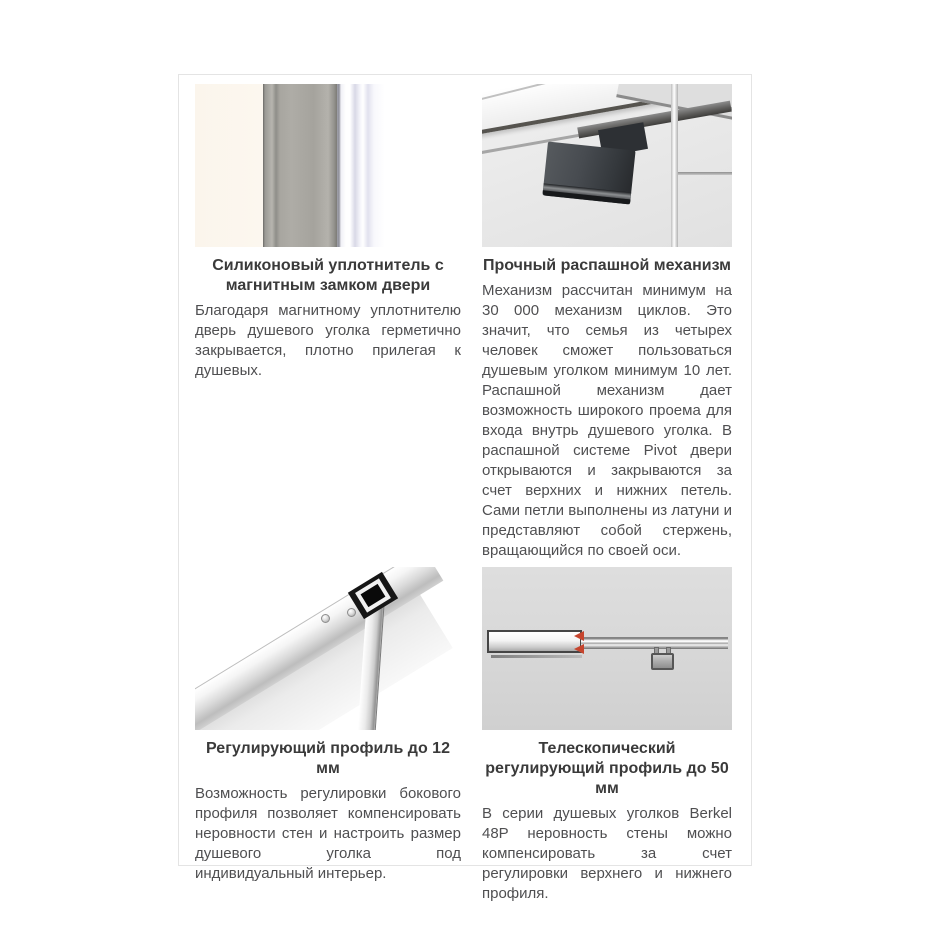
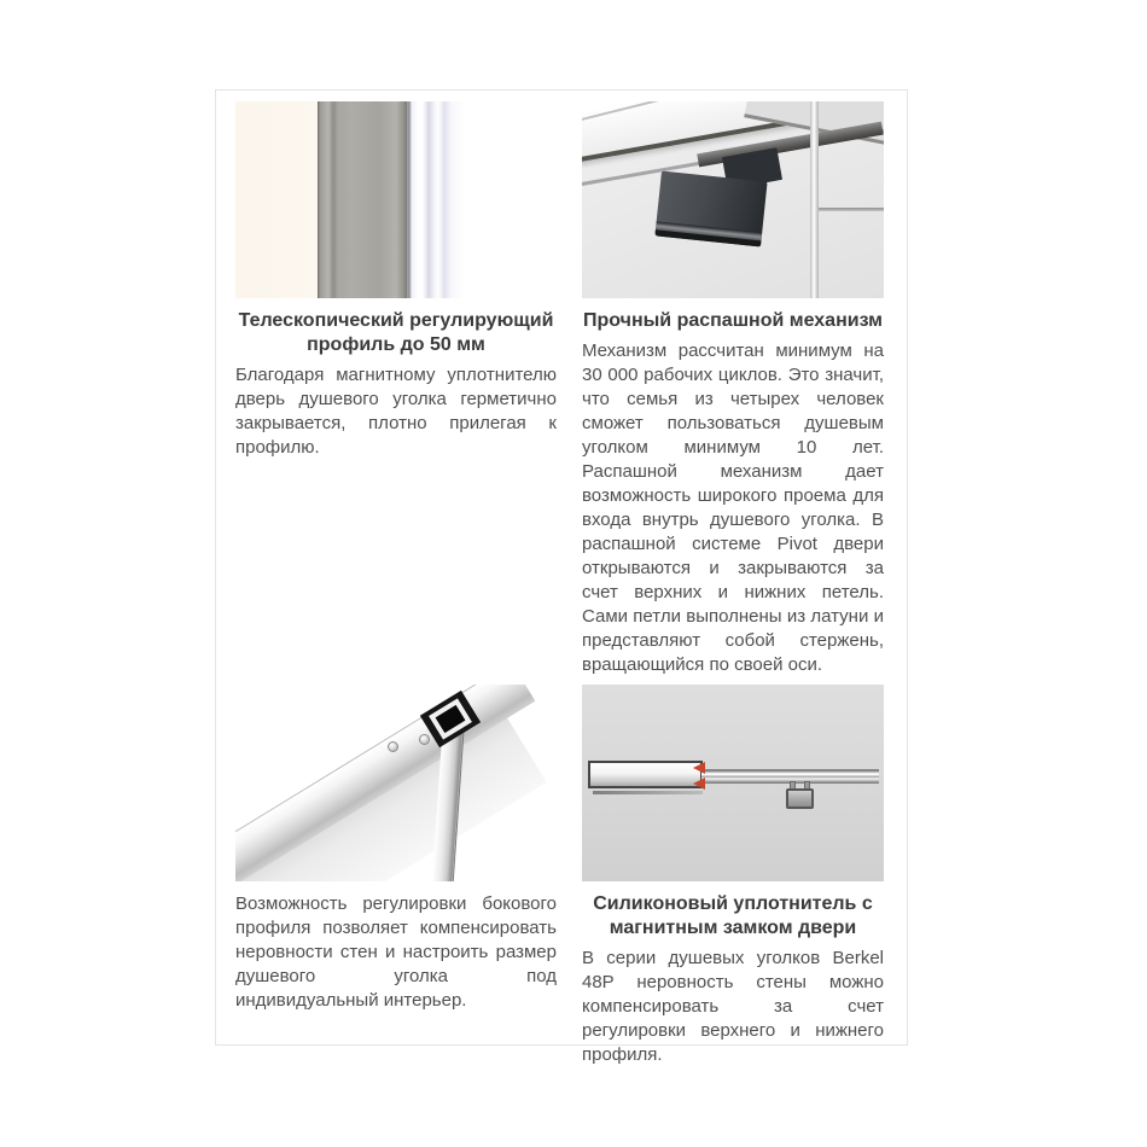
- Силиконовый уплотнитель с магнитным замком двери
+ Телескопический регулирующий профиль до 50 мм
- Благодаря магнитному уплотнителю дверь душевого уголка герметично закрывается, плотно прилегая к душевых.
+ Благодаря магнитному уплотнителю дверь душевого уголка герметично закрывается, плотно прилегая к профилю.
  Прочный распашной механизм
- Механизм рассчитан минимум на 30 000 механизм циклов. Это значит, что семья из четырех человек сможет пользоваться душевым уголком минимум 10 лет. Распашной механизм дает возможность широкого проема для входа внутрь душевого уголка. В распашной системе Pivot двери открываются и закрываются за счет верхних и нижних петель. Сами петли выполнены из латуни и представляют собой стержень, вращающийся по своей оси.
+ Механизм рассчитан минимум на 30 000 рабочих циклов. Это значит, что семья из четырех человек сможет пользоваться душевым уголком минимум 10 лет. Распашной механизм дает возможность широкого проема для входа внутрь душевого уголка. В распашной системе Pivot двери открываются и закрываются за счет верхних и нижних петель. Сами петли выполнены из латуни и представляют собой стержень, вращающийся по своей оси.
- Регулирующий профиль до 12 мм
  Возможность регулировки бокового профиля позволяет компенсировать неровности стен и настроить размер душевого уголка под индивидуальный интерьер.
- Телескопический регулирующий профиль до 50 мм
+ Силиконовый уплотнитель с магнитным замком двери
  В серии душевых уголков Berkel 48P неровность стены можно компенсировать за счет регулировки верхнего и нижнего профиля.
